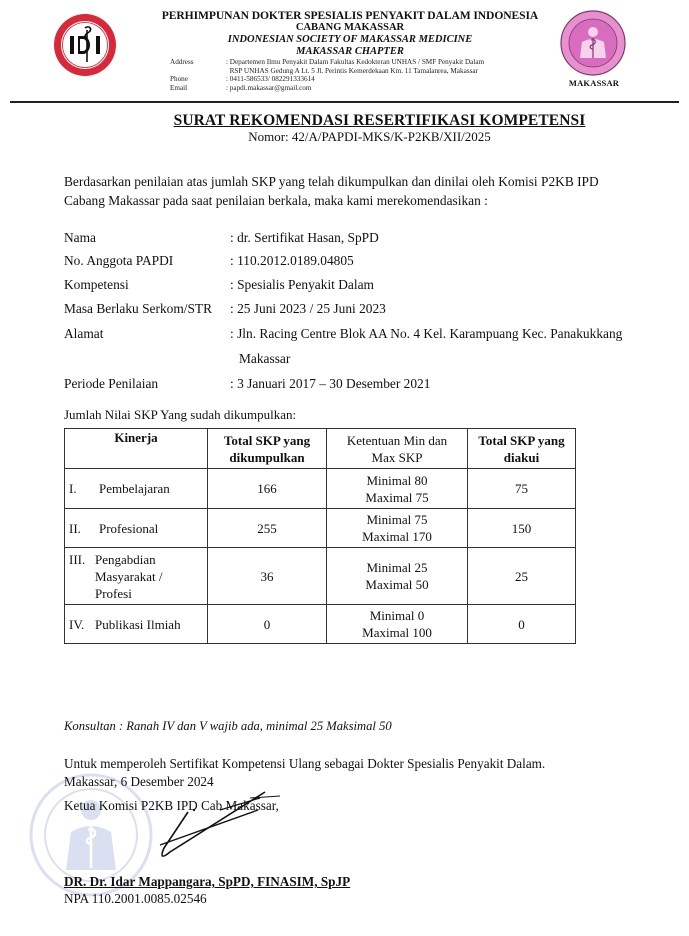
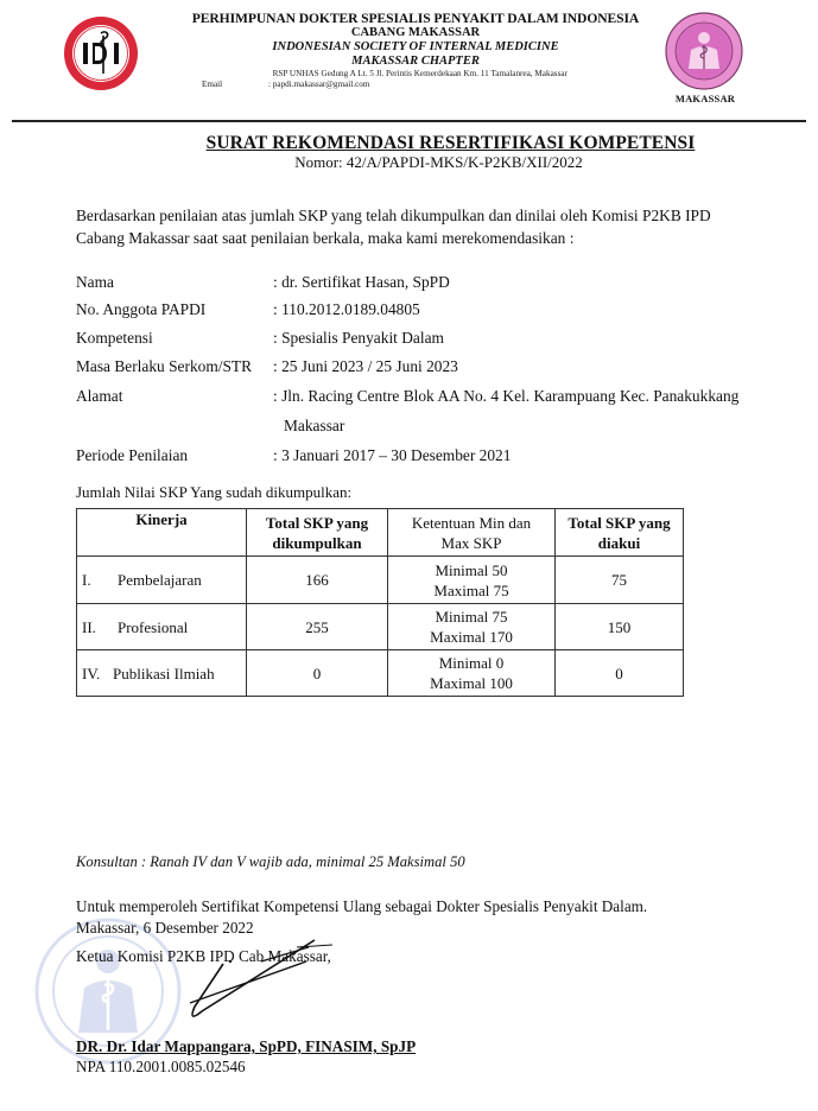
  PERHIMPUNAN DOKTER SPESIALIS PENYAKIT DALAM INDONESIA
  CABANG MAKASSAR
- INDONESIAN SOCIETY OF MAKASSAR MEDICINE
+ INDONESIAN SOCIETY OF INTERNAL MEDICINE
  MAKASSAR CHAPTER
- Address
- : Departemen Ilmu Penyakit Dalam Fakultas Kedokteran UNHAS / SMF Penyakit Dalam
  RSP UNHAS Gedung A Lt. 5 Jl. Perintis Kemerdekaan Km. 11 Tamalanrea, Makassar
- Phone
- : 0411-586533/ 082291333614
  Email
  : papdi.makassar@gmail.com
  MAKASSAR
  SURAT REKOMENDASI RESERTIFIKASI KOMPETENSI
- Nomor: 42/A/PAPDI-MKS/K-P2KB/XII/2025
+ Nomor: 42/A/PAPDI-MKS/K-P2KB/XII/2022
  Berdasarkan penilaian atas jumlah SKP yang telah dikumpulkan dan dinilai oleh Komisi P2KB IPD
- Cabang Makassar pada saat penilaian berkala, maka kami merekomendasikan :
+ Cabang Makassar saat saat penilaian berkala, maka kami merekomendasikan :
  Nama
  : dr. Sertifikat Hasan, SpPD
  No. Anggota PAPDI
  : 110.2012.0189.04805
  Kompetensi
  : Spesialis Penyakit Dalam
  Masa Berlaku Serkom/STR
  : 25 Juni 2023 / 25 Juni 2023
  Alamat
  : Jln. Racing Centre Blok AA No. 4 Kel. Karampuang Kec. Panakukkang
  Makassar
  Periode Penilaian
  : 3 Januari 2017 – 30 Desember 2021
  Jumlah Nilai SKP Yang sudah dikumpulkan:
  Kinerja	Total SKP yangdikumpulkan	Ketentuan Min danMax SKP	Total SKP yangdiakui
- I. Pembelajaran	166	Minimal 80Maximal 75	75
+ I. Pembelajaran	166	Minimal 50Maximal 75	75
  II. Profesional	255	Minimal 75Maximal 170	150
- III. PengabdianMasyarakat /Profesi	36	Minimal 25Maximal 50	25
  IV. Publikasi Ilmiah	0	Minimal 0Maximal 100	0
  Konsultan : Ranah IV dan V wajib ada, minimal 25 Maksimal 50
  Untuk memperoleh Sertifikat Kompetensi Ulang sebagai Dokter Spesialis Penyakit Dalam.
- Makassar, 6 Desember 2024
+ Makassar, 6 Desember 2022
  Ketua Komisi P2KB IPD Cab Makassar,
  DR. Dr. Idar Mappangara, SpPD, FINASIM, SpJP
  NPA 110.2001.0085.02546
